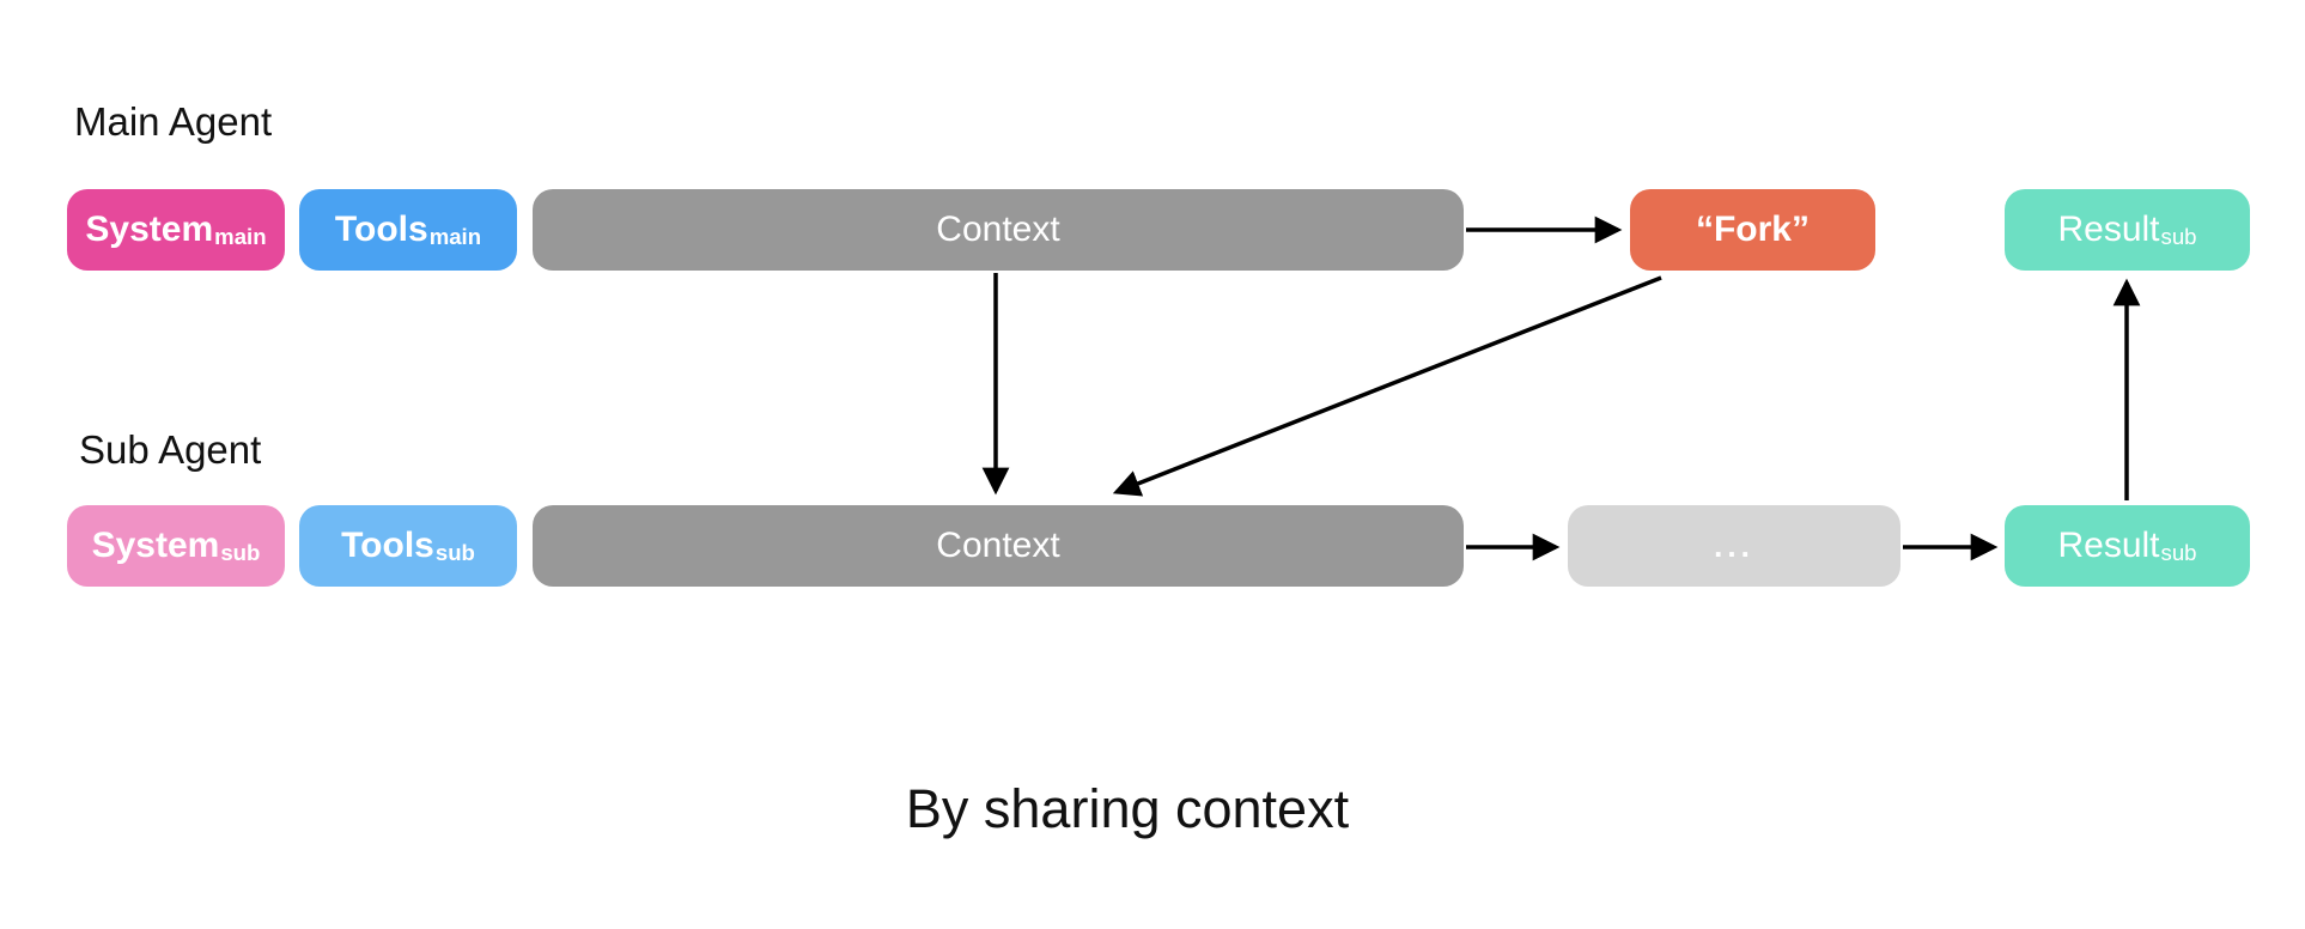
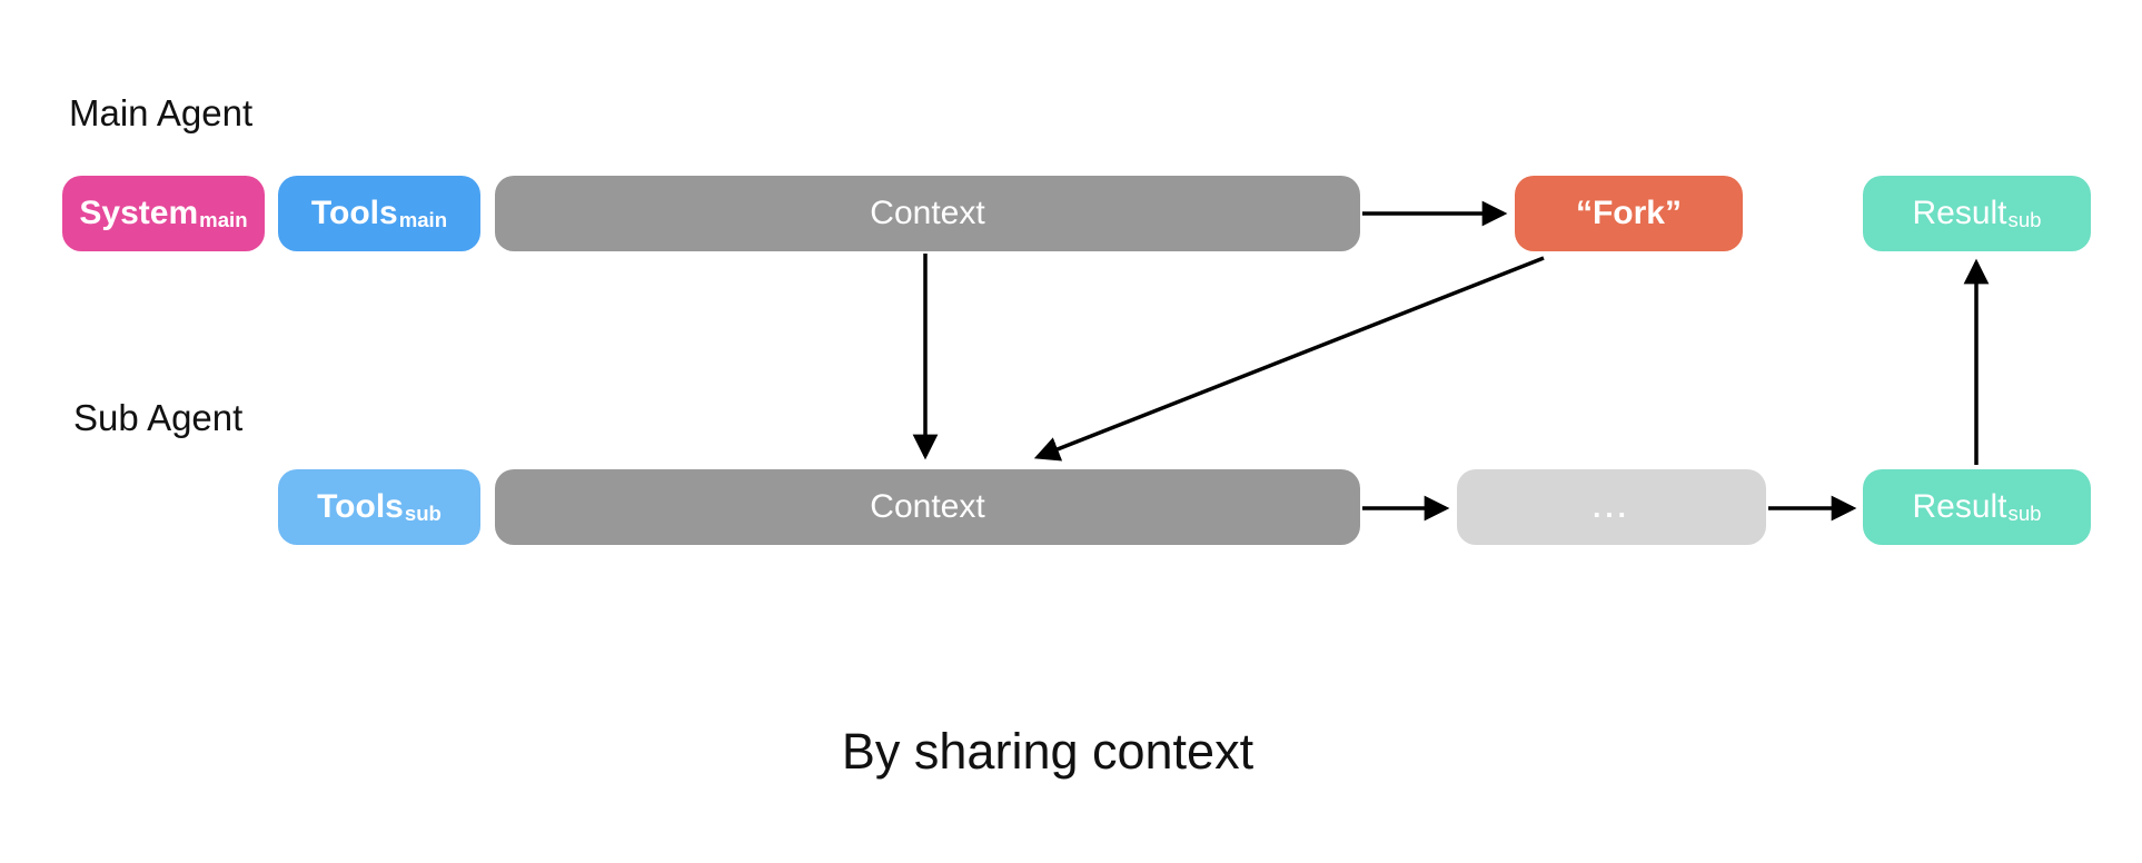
  Main Agent
  Sub Agent
  Systemmain
  Toolsmain
  Context
  “Fork”
  Resultsub
- Systemsub
  Toolssub
  Context
  ...
  Resultsub
  By sharing context
